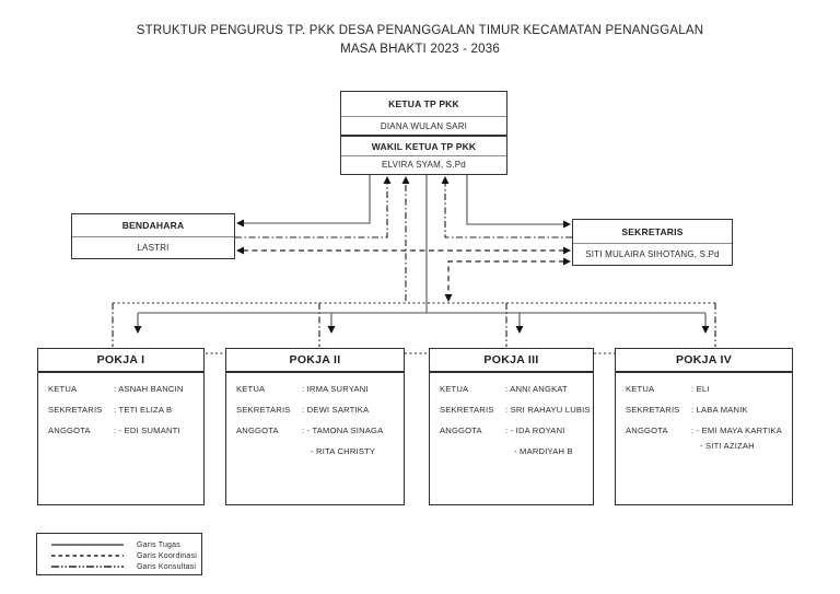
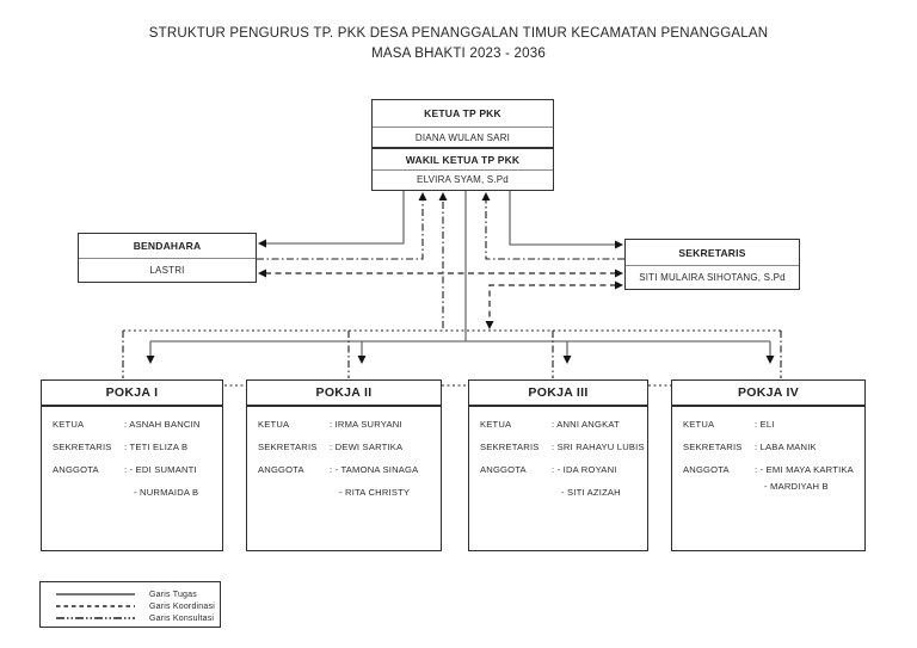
  STRUKTUR PENGURUS TP. PKK DESA PENANGGALAN TIMUR KECAMATAN PENANGGALAN
  MASA BHAKTI 2023 - 2036
  KETUA TP PKK
  DIANA WULAN SARI
  WAKIL KETUA TP PKK
  ELVIRA SYAM, S.Pd
  BENDAHARA
  LASTRI
  SEKRETARIS
  SITI MULAIRA SIHOTANG, S.Pd
  POKJA I
  KETUA
  : ASNAH BANCIN
  SEKRETARIS
  : TETI ELIZA B
  ANGGOTA
  : - EDI SUMANTI
+ - NURMAIDA B
  POKJA II
  KETUA
  : IRMA SURYANI
  SEKRETARIS
  : DEWI SARTIKA
  ANGGOTA
  : - TAMONA SINAGA
  - RITA CHRISTY
  POKJA III
  KETUA
  : ANNI ANGKAT
  SEKRETARIS
  : SRI RAHAYU LUBIS
  ANGGOTA
  : - IDA ROYANI
- - MARDIYAH B
+ - SITI AZIZAH
  POKJA IV
  KETUA
  : ELI
  SEKRETARIS
  : LABA MANIK
  ANGGOTA
  : - EMI MAYA KARTIKA
- - SITI AZIZAH
+ - MARDIYAH B
